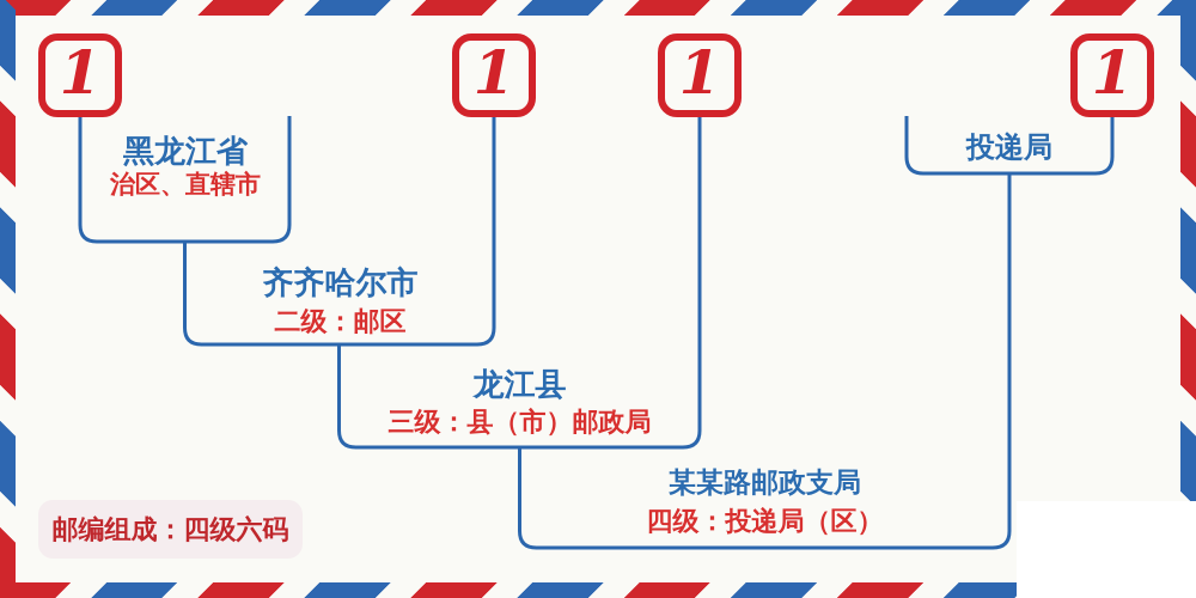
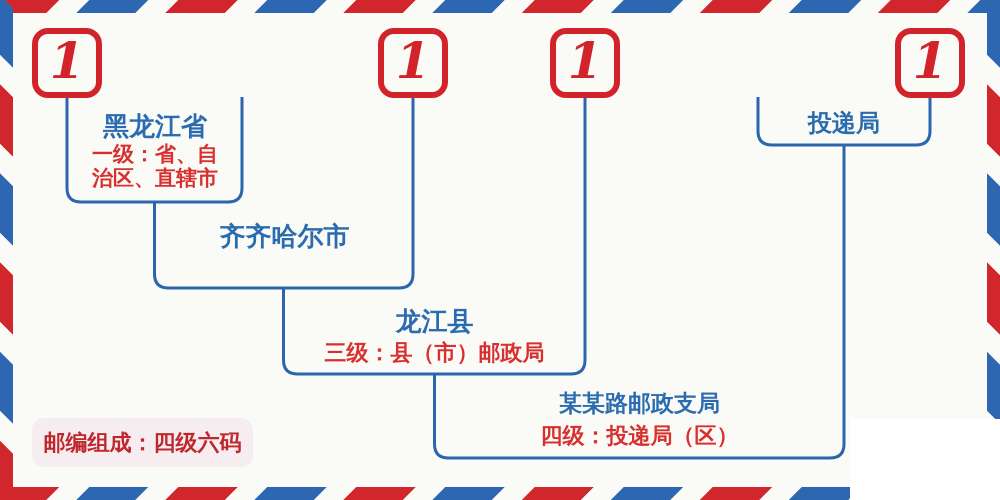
  1
  1
  1
  1
  黑龙江省
+ 一级：省、自
  治区、直辖市
  齐齐哈尔市
- 二级：邮区
  龙江县
  三级：县（市）邮政局
  某某路邮政支局
  四级：投递局（区）
  投递局
  邮编组成：四级六码
